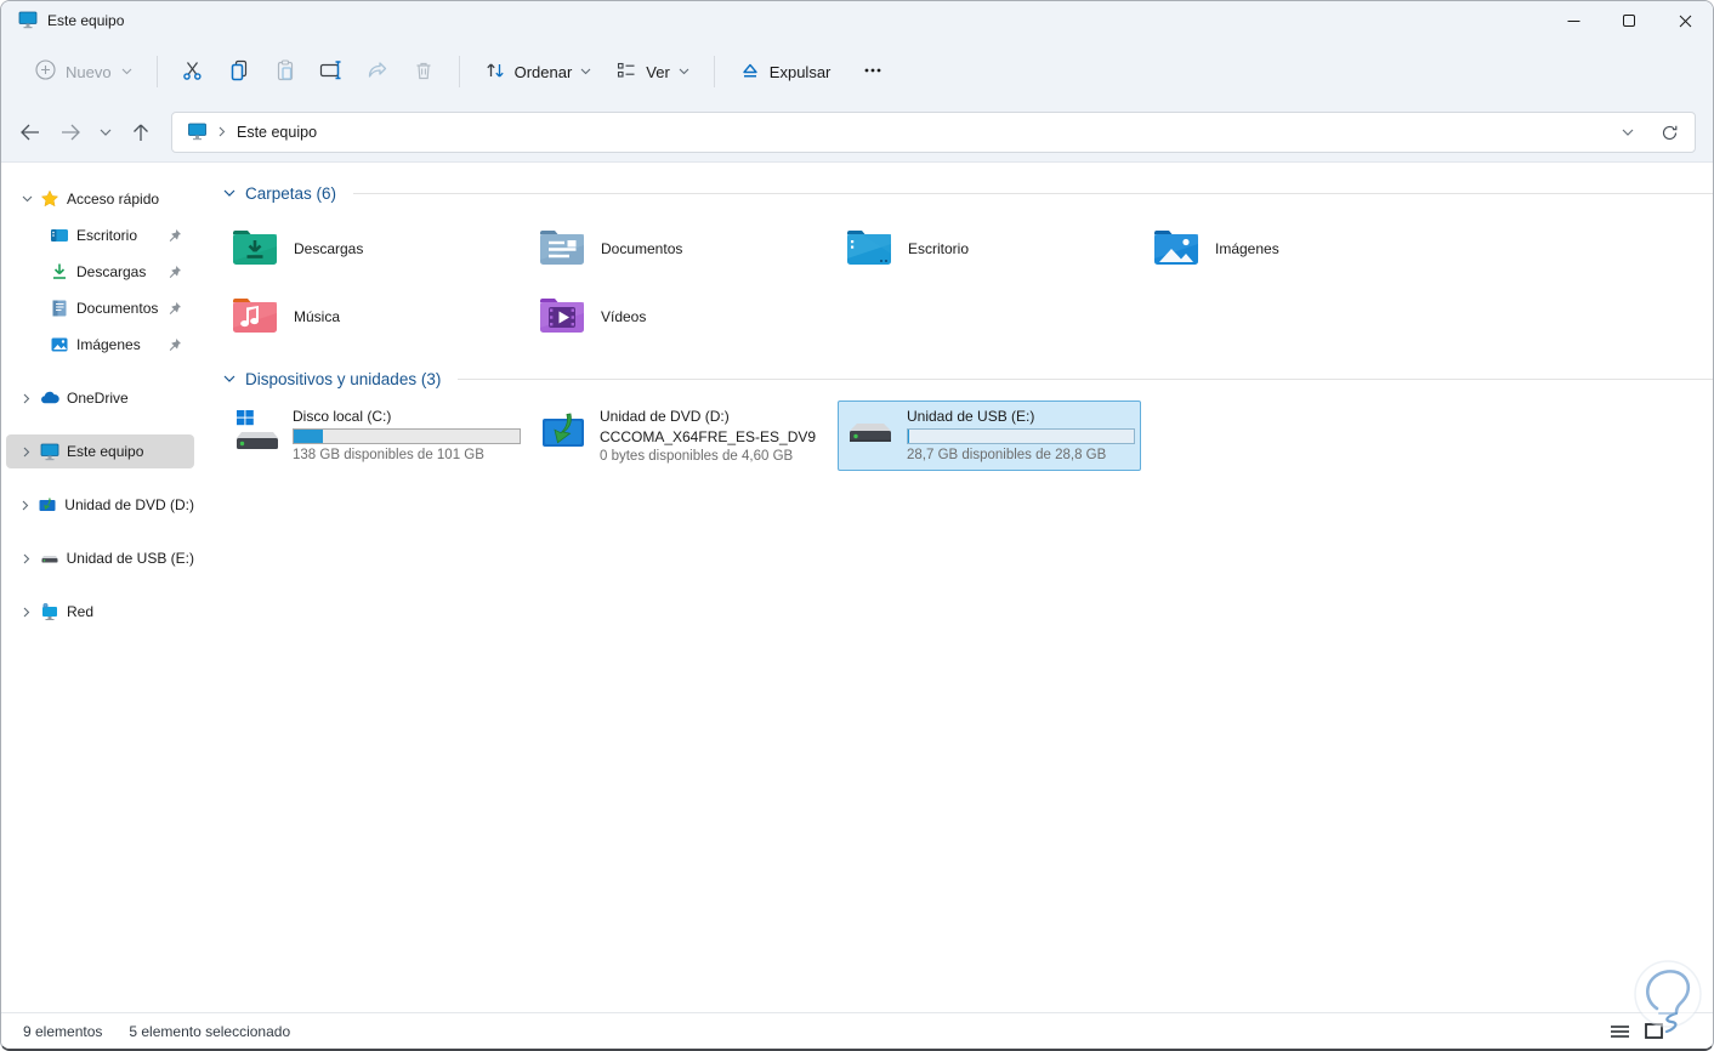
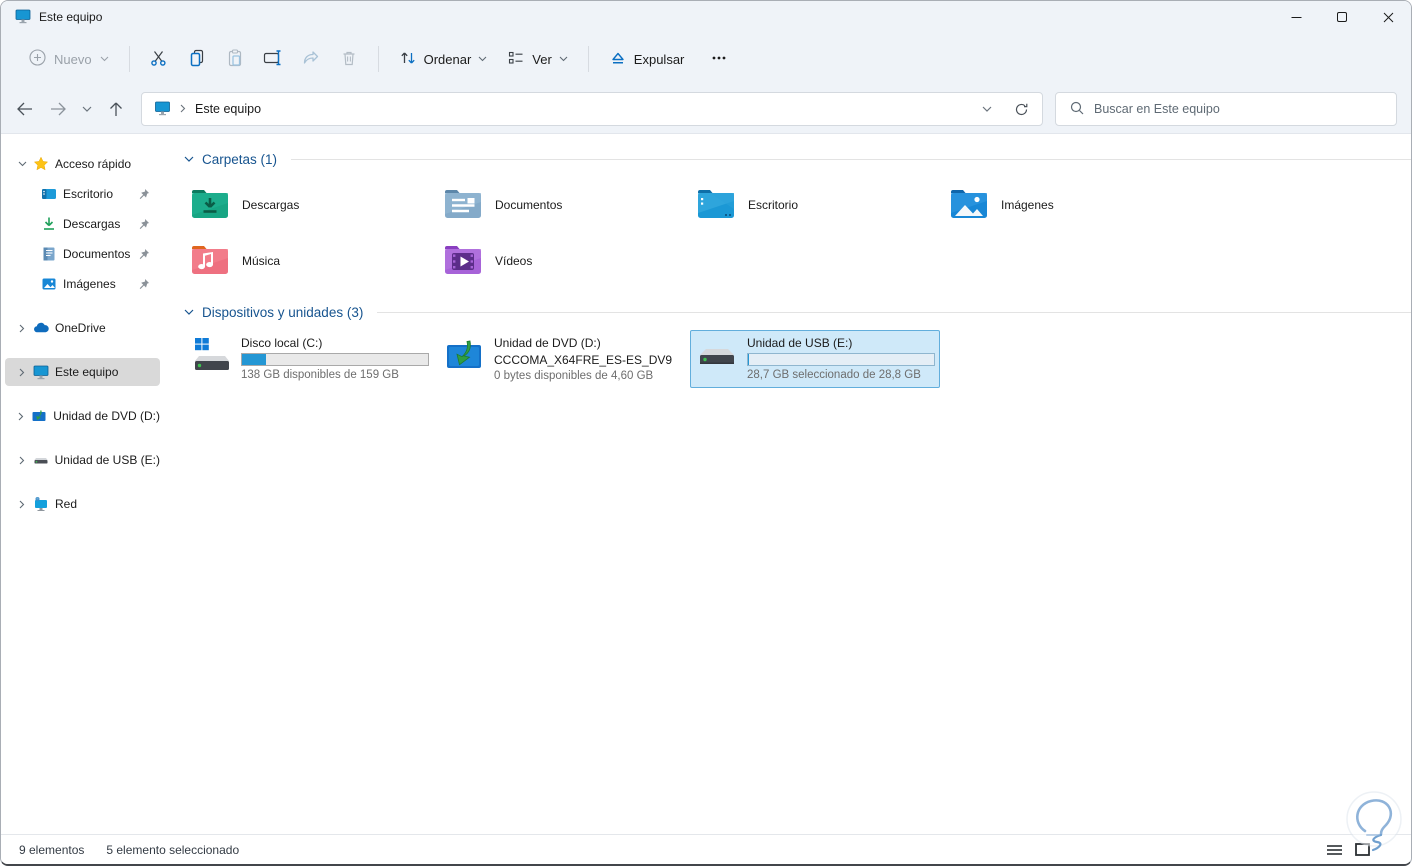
  Este equipo
  Nuevo
  Ordenar
  Ver
  Expulsar
  Este equipo
+ Buscar en Este equipo
  Acceso rápido
  Escritorio
  Descargas
  Documentos
  Imágenes
  OneDrive
  Este equipo
  Unidad de DVD (D:)
  Unidad de USB (E:)
  Red
- Carpetas (6)
+ Carpetas (1)
  Descargas
  Documentos
  Escritorio
  Imágenes
  Música
  Vídeos
  Dispositivos y unidades (3)
  Disco local (C:)
- 138 GB disponibles de 101 GB
+ 138 GB disponibles de 159 GB
  Unidad de DVD (D:)
  CCCOMA_X64FRE_ES-ES_DV9
  0 bytes disponibles de 4,60 GB
  Unidad de USB (E:)
- 28,7 GB disponibles de 28,8 GB
+ 28,7 GB seleccionado de 28,8 GB
  9 elementos
  5 elemento seleccionado
